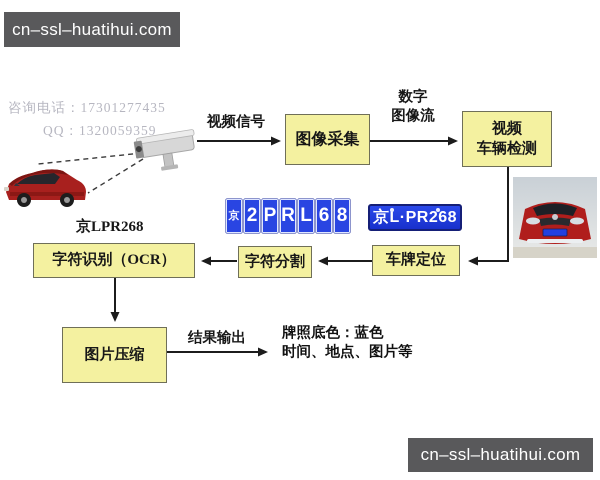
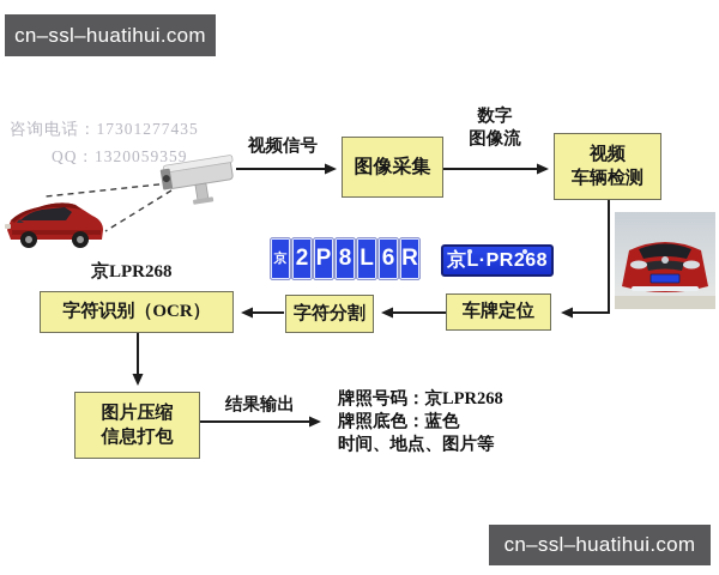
  cn–ssl–huatihui.com
  cn–ssl–huatihui.com
  咨询电话：17301277435
  QQ：1320059359
  视频信号
  数字
  图像流
  京LPR268
  结果输出
  图像采集
  视频
  车辆检测
  字符识别（OCR）
  字符分割
  车牌定位
  图片压缩
+ 信息打包
  京
  2
  P
- R
+ 8
  L
  6
- 8
+ R
  京L·PR268
+ 牌照号码：京LPR268
  牌照底色：蓝色
  时间、地点、图片等
